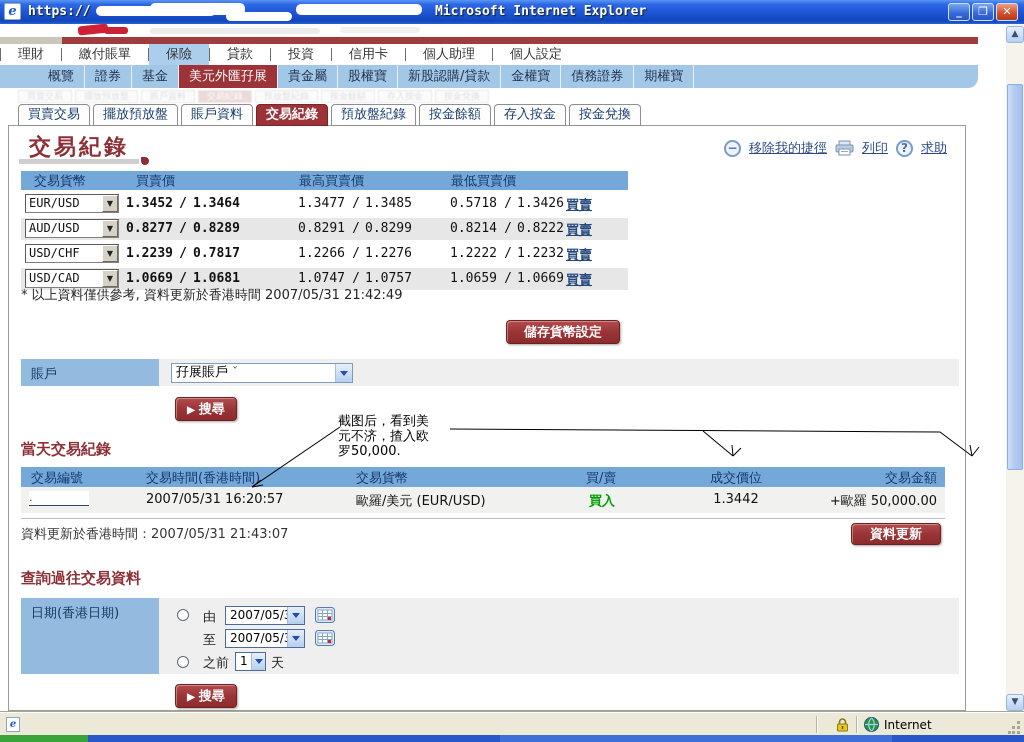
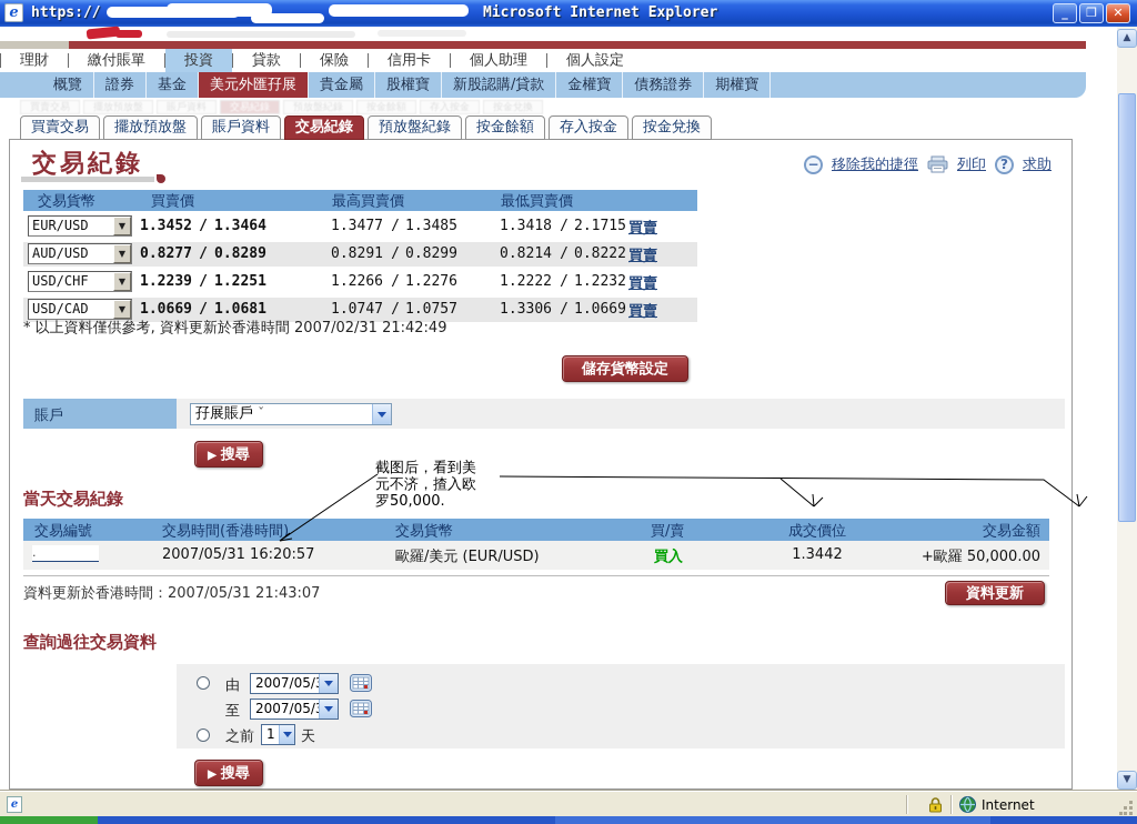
  e
  https://
  Microsoft Internet Explorer
  _
  ❐
  ✕
  理財
  繳付賬單
- 保險
+ 投資
  貸款
- 投資
+ 保險
  信用卡
  個人助理
  個人設定
  概覽
  證券
  基金
  美元外匯孖展
  貴金屬
  股權寶
  新股認購/貸款
  金權寶
  債務證券
  期權寶
  交易紀錄
  買賣交易
  擺放預放盤
  賬戶資料
  交易紀錄
  預放盤紀錄
  按金餘額
  存入按金
  按金兌換
  交易紀錄
  −
  移除我的捷徑
  列印
  ?
  求助
  交易貨幣
  買賣價
  最高買賣價
  最低買賣價
  EUR/USD
  ▼
  1.3452
  /
  1.3464
  1.3477
  /
  1.3485
- 0.5718
+ 1.3418
  /
- 1.3426
+ 2.1715
  買賣
  AUD/USD
  ▼
  0.8277
  /
  0.8289
  0.8291
  /
  0.8299
  0.8214
  /
  0.8222
  買賣
  USD/CHF
  ▼
  1.2239
  /
- 0.7817
+ 1.2251
  1.2266
  /
  1.2276
  1.2222
  /
  1.2232
  買賣
  USD/CAD
  ▼
  1.0669
  /
  1.0681
  1.0747
  /
  1.0757
- 1.0659
+ 1.3306
  /
  1.0669
  買賣
- * 以上資料僅供參考, 資料更新於香港時間 2007/05/31 21:42:49
+ * 以上資料僅供參考, 資料更新於香港時間 2007/02/31 21:42:49
  儲存貨幣設定
  賬戶
  孖展賬戶 ˇ
  ▶ 搜尋
  當天交易紀錄
  交易編號
  交易時間(香港時間)
  交易貨幣
  買/賣
  成交價位
  交易金額
  .
  2007/05/31 16:20:57
  歐羅/美元 (EUR/USD)
  買入
  1.3442
  +歐羅 50,000.00
  資料更新於香港時間：2007/05/31 21:43:07
  資料更新
  查詢過往交易資料
- 日期(香港日期)
  由
  2007/05/
  至
  2007/05/
  之前
  1
  天
  ▶ 搜尋
  截图后，看到美
  元不济，揸入欧
  罗50,000.
  ▲
  ▼
  e
  Internet
